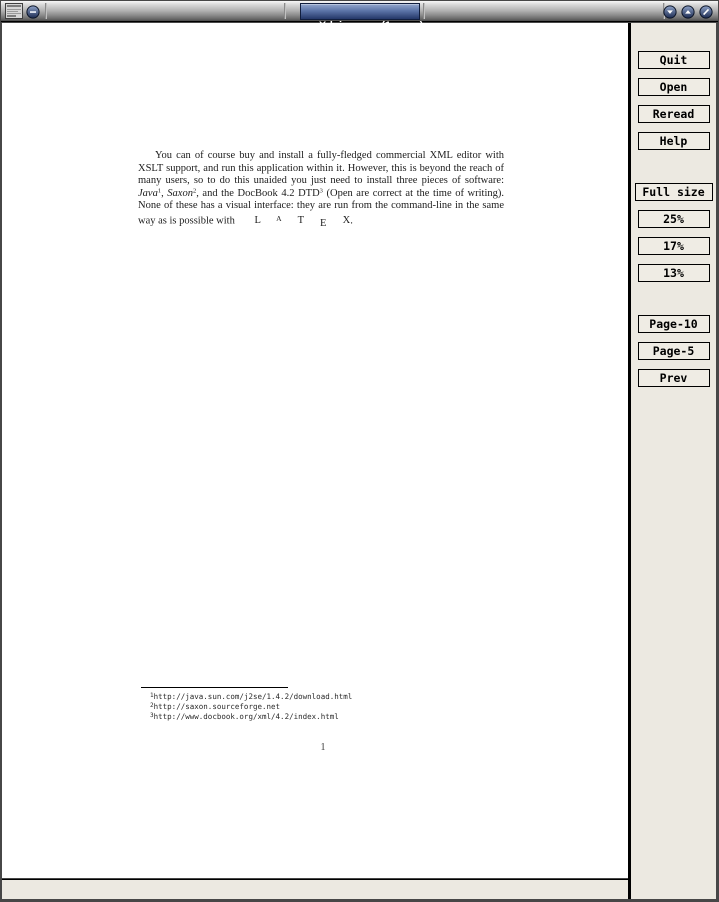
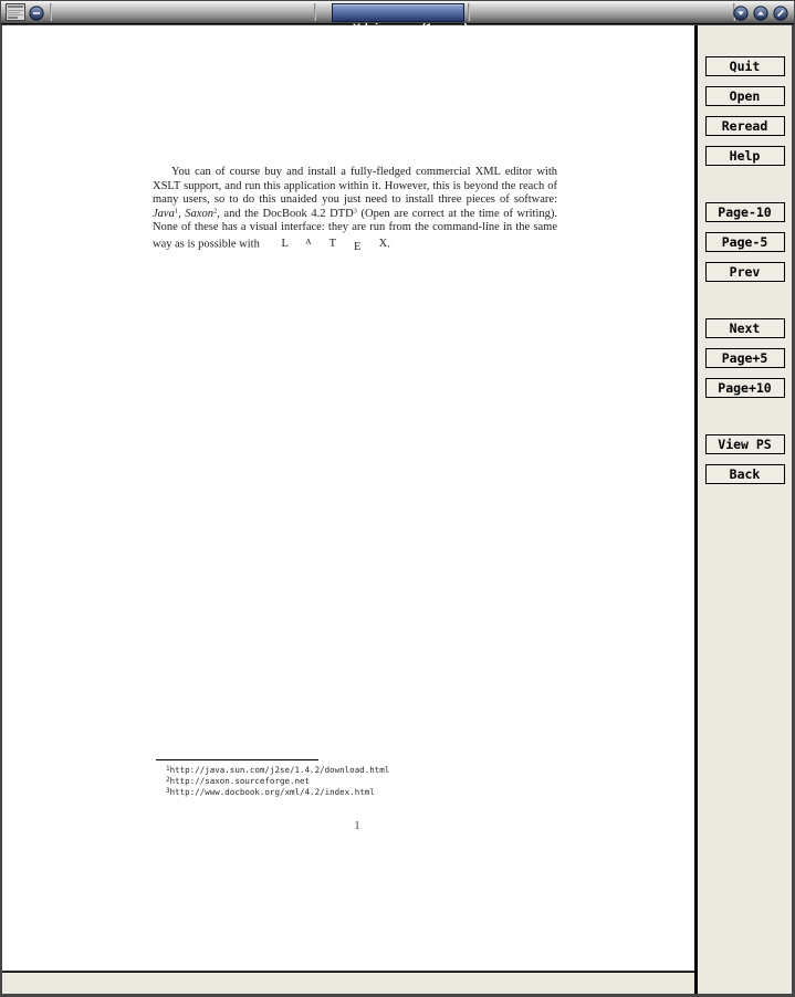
  You can of course buy and install a fully-fledged commercial XML editor with XSLT support, and run this application within it. However, this is beyond the reach of many users, so to do this unaided you just need to install three pieces of software: Java , Saxon , and the DocBook 4.2 DTD (Open are correct at the time of writing). None of these has a visual interface: they are run from the command-line in the same way as is possible with L A T E X.
  http://java.sun.com/j2se/1.4.2/download.html
  http://saxon.sourceforge.net
  http://www.docbook.org/xml/4.2/index.html
  1
  Quit
  Open
  Reread
  Help
- Full size
- 25%
- 17%
- 13%
  Page-10
  Page-5
  Prev
+ Next
+ Page+5
+ Page+10
+ View PS
+ Back
